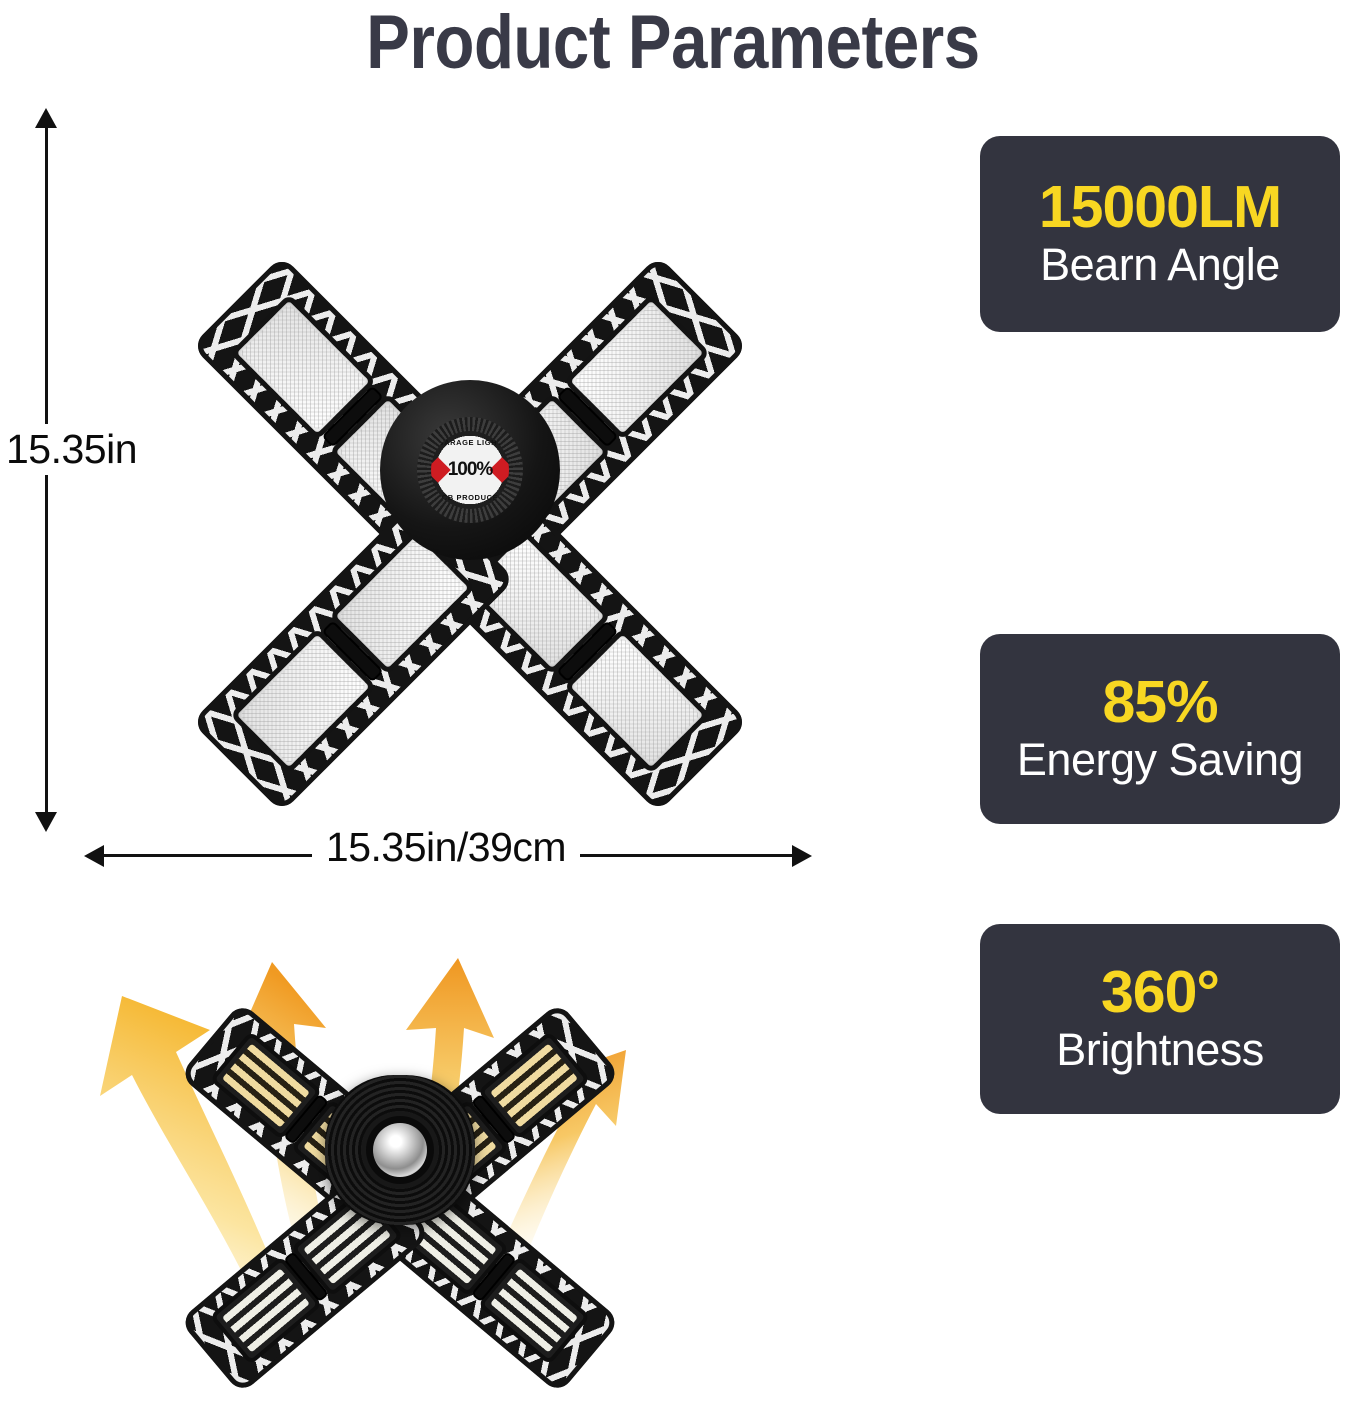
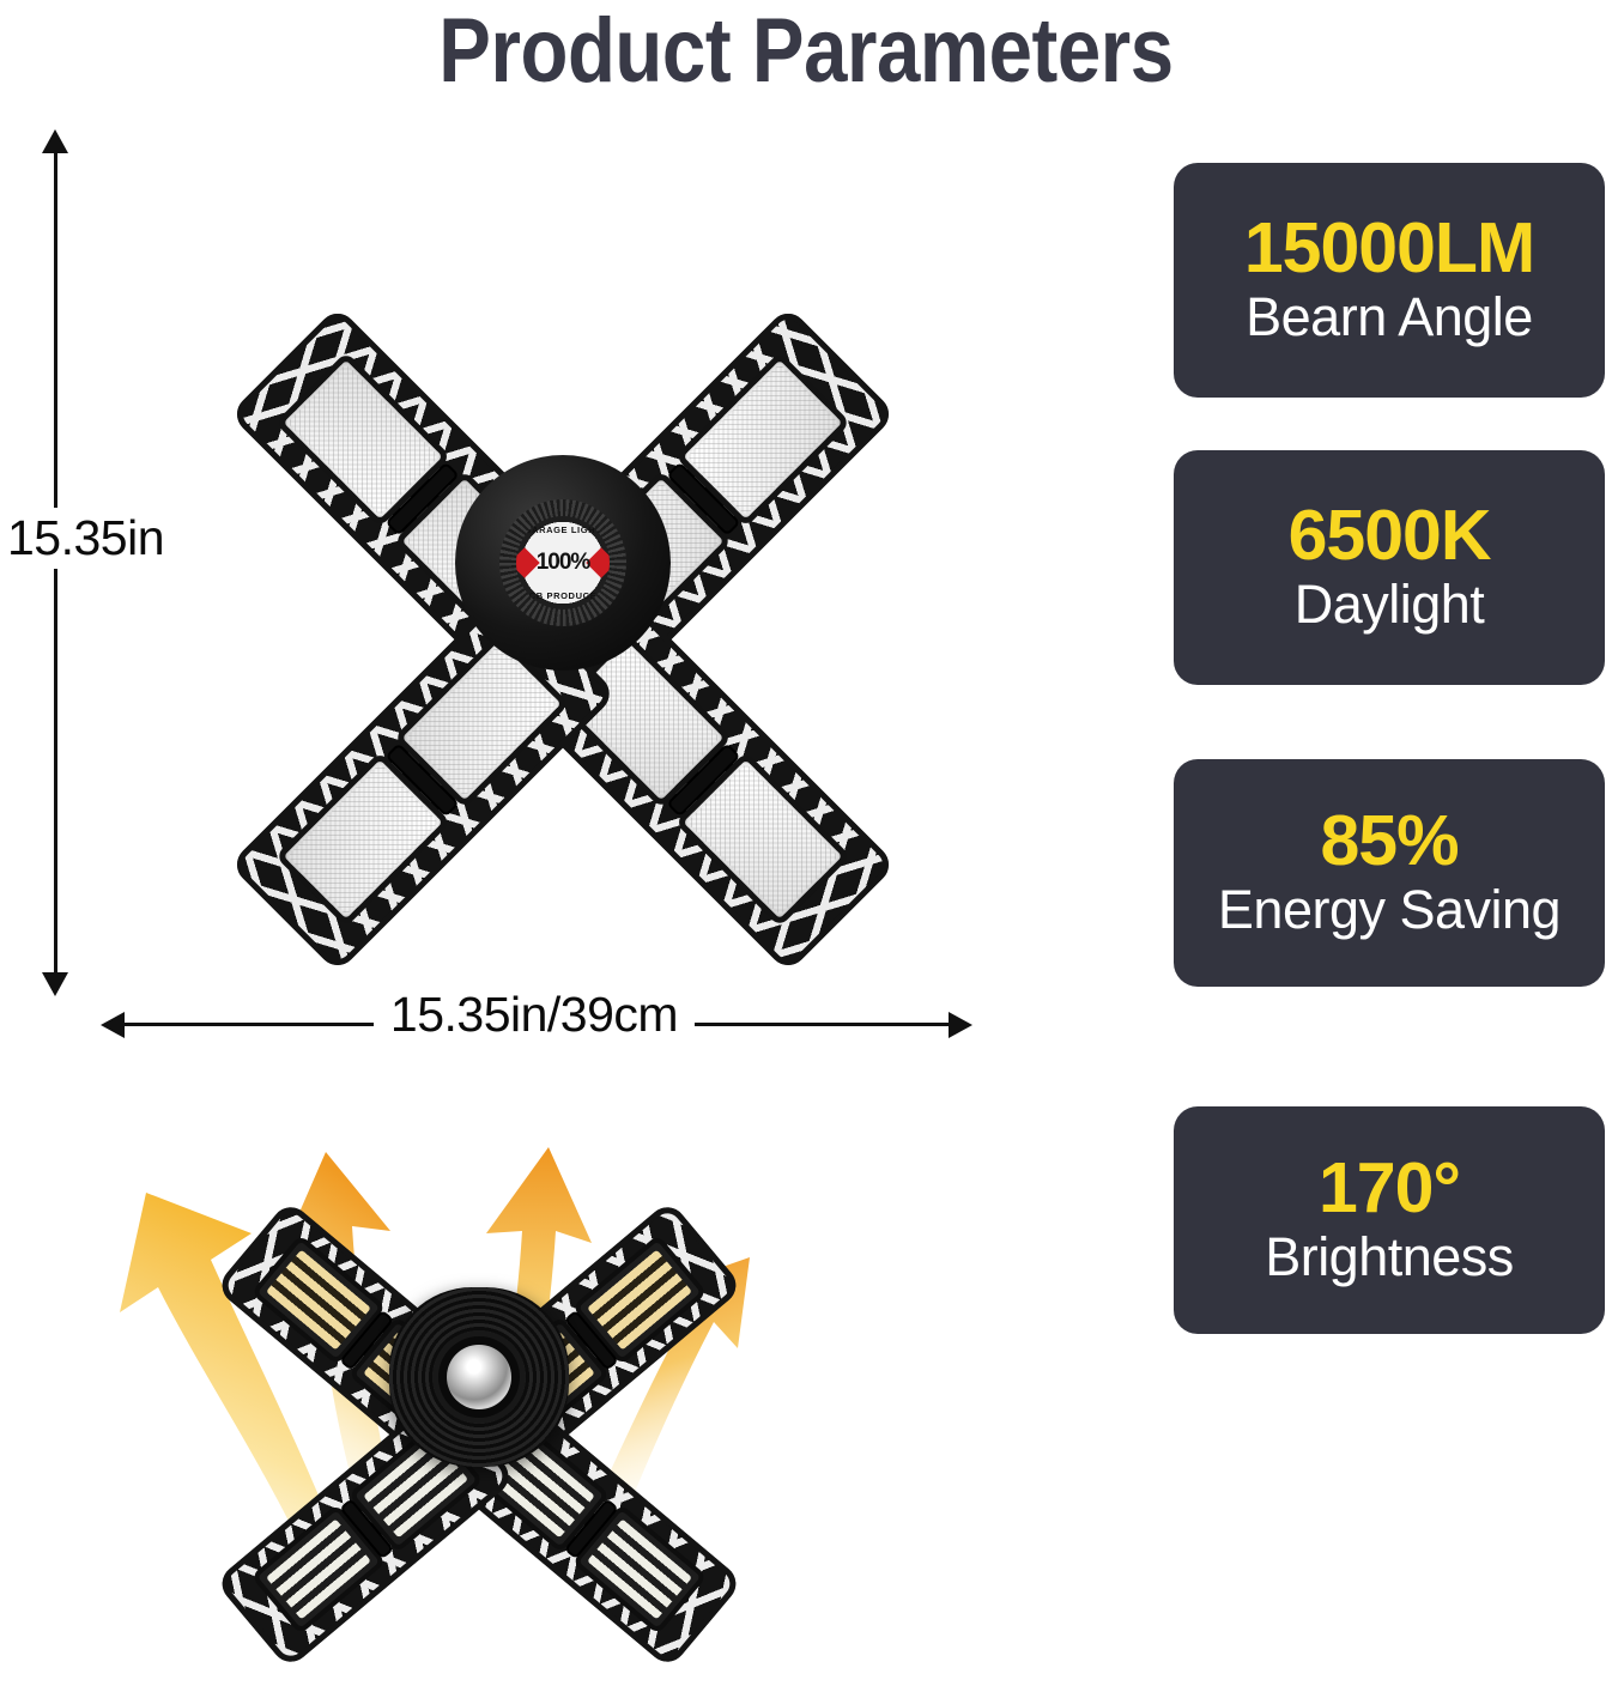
  Product Parameters
  GARAGE LIGHT
  100%
  CB PRODUCE
  15.35in
  15.35in/39cm
  15000LM
  Bearn Angle
+ 6500K
+ Daylight
  85%
  Energy Saving
- 360°
+ 170°
  Brightness
